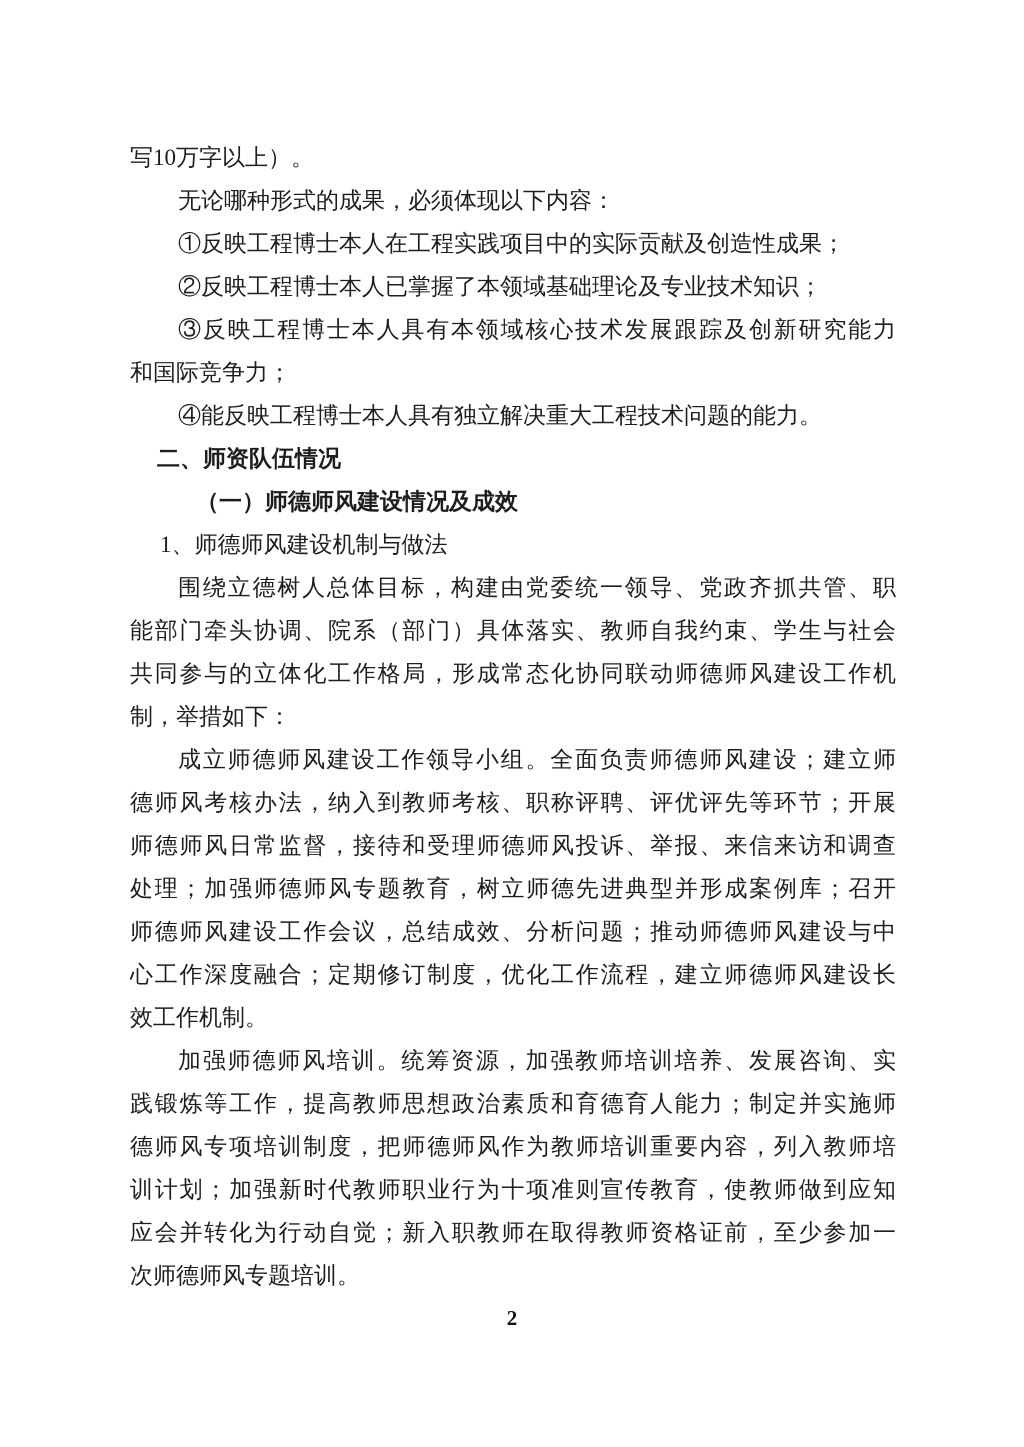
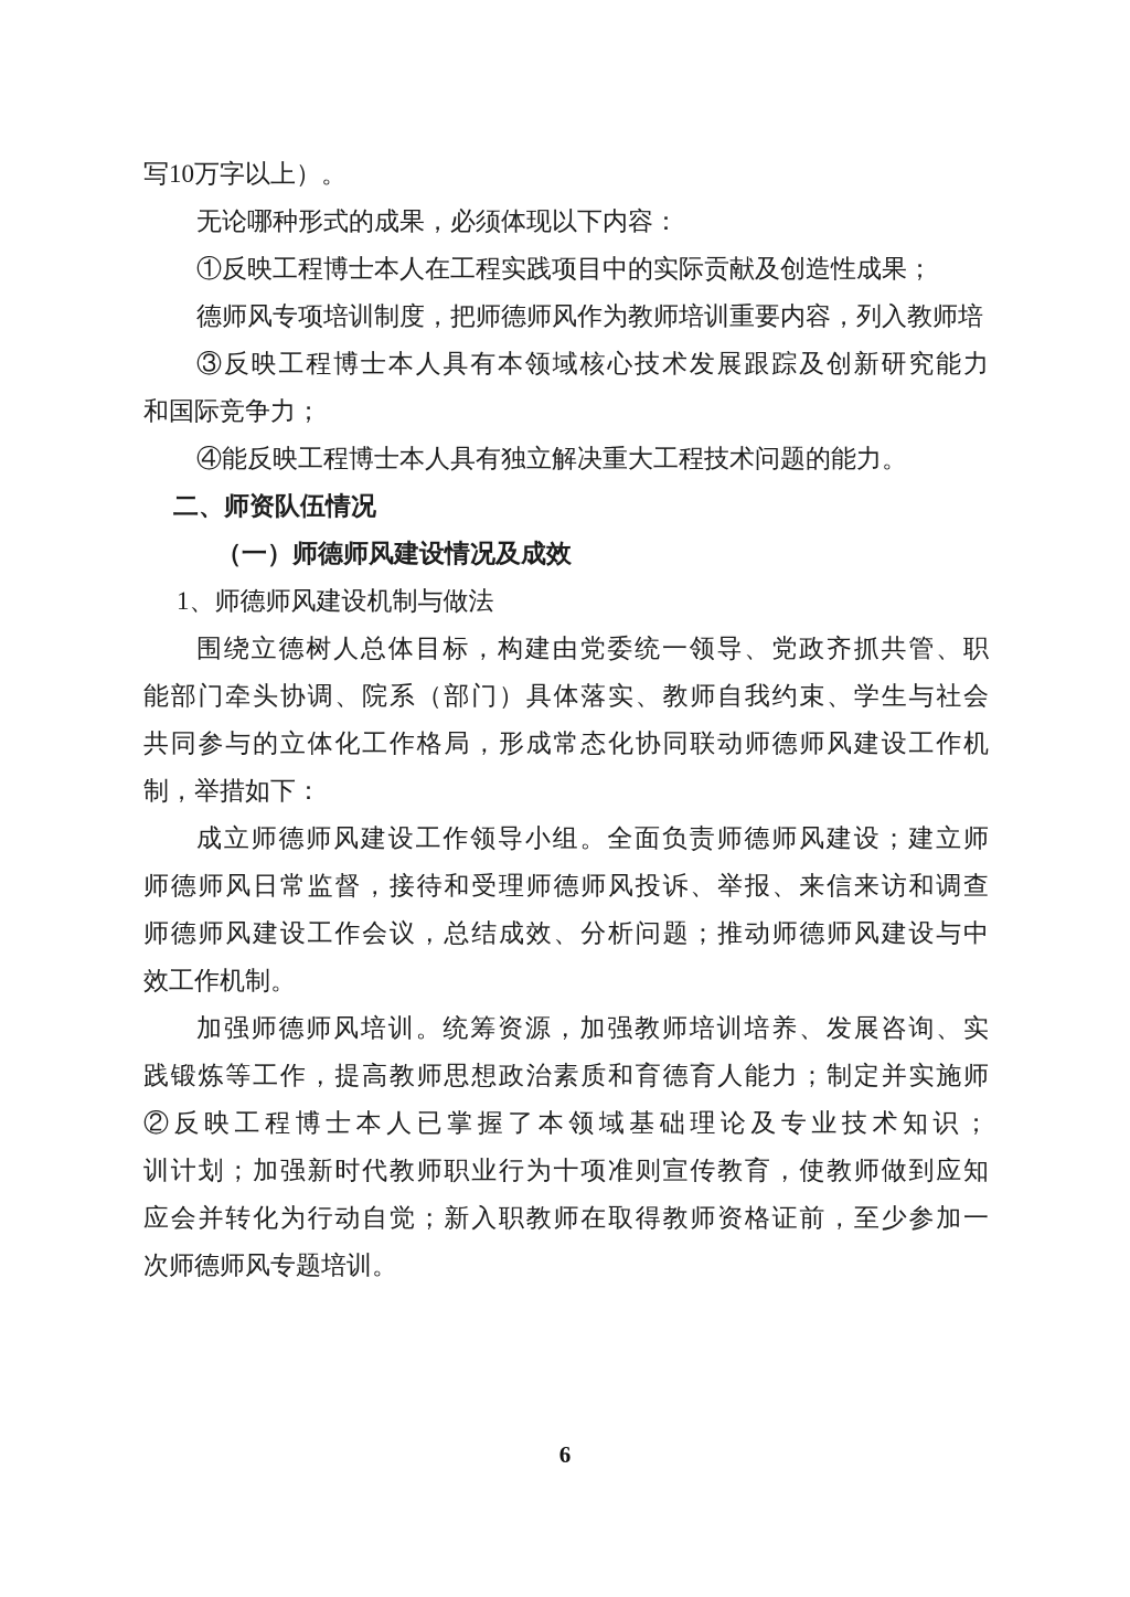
  写10万字以上）。
  无论哪种形式的成果，必须体现以下内容：
  ①反映工程博士本人在工程实践项目中的实际贡献及创造性成果；
- ②反映工程博士本人已掌握了本领域基础理论及专业技术知识；
+ 德师风专项培训制度，把师德师风作为教师培训重要内容，列入教师培
  ③反映工程博士本人具有本领域核心技术发展跟踪及创新研究能力
  和国际竞争力；
  ④能反映工程博士本人具有独立解决重大工程技术问题的能力。
  二、师资队伍情况
  （一）师德师风建设情况及成效
  1、师德师风建设机制与做法
  围绕立德树人总体目标，构建由党委统一领导、党政齐抓共管、职
  能部门牵头协调、院系（部门）具体落实、教师自我约束、学生与社会
  共同参与的立体化工作格局，形成常态化协同联动师德师风建设工作机
  制，举措如下：
  成立师德师风建设工作领导小组。全面负责师德师风建设；建立师
- 德师风考核办法，纳入到教师考核、职称评聘、评优评先等环节；开展
  师德师风日常监督，接待和受理师德师风投诉、举报、来信来访和调查
- 处理；加强师德师风专题教育，树立师德先进典型并形成案例库；召开
  师德师风建设工作会议，总结成效、分析问题；推动师德师风建设与中
- 心工作深度融合；定期修订制度，优化工作流程，建立师德师风建设长
  效工作机制。
  加强师德师风培训。统筹资源，加强教师培训培养、发展咨询、实
  践锻炼等工作，提高教师思想政治素质和育德育人能力；制定并实施师
- 德师风专项培训制度，把师德师风作为教师培训重要内容，列入教师培
+ ②反映工程博士本人已掌握了本领域基础理论及专业技术知识；
  训计划；加强新时代教师职业行为十项准则宣传教育，使教师做到应知
  应会并转化为行动自觉；新入职教师在取得教师资格证前，至少参加一
  次师德师风专题培训。
- 2
+ 6
